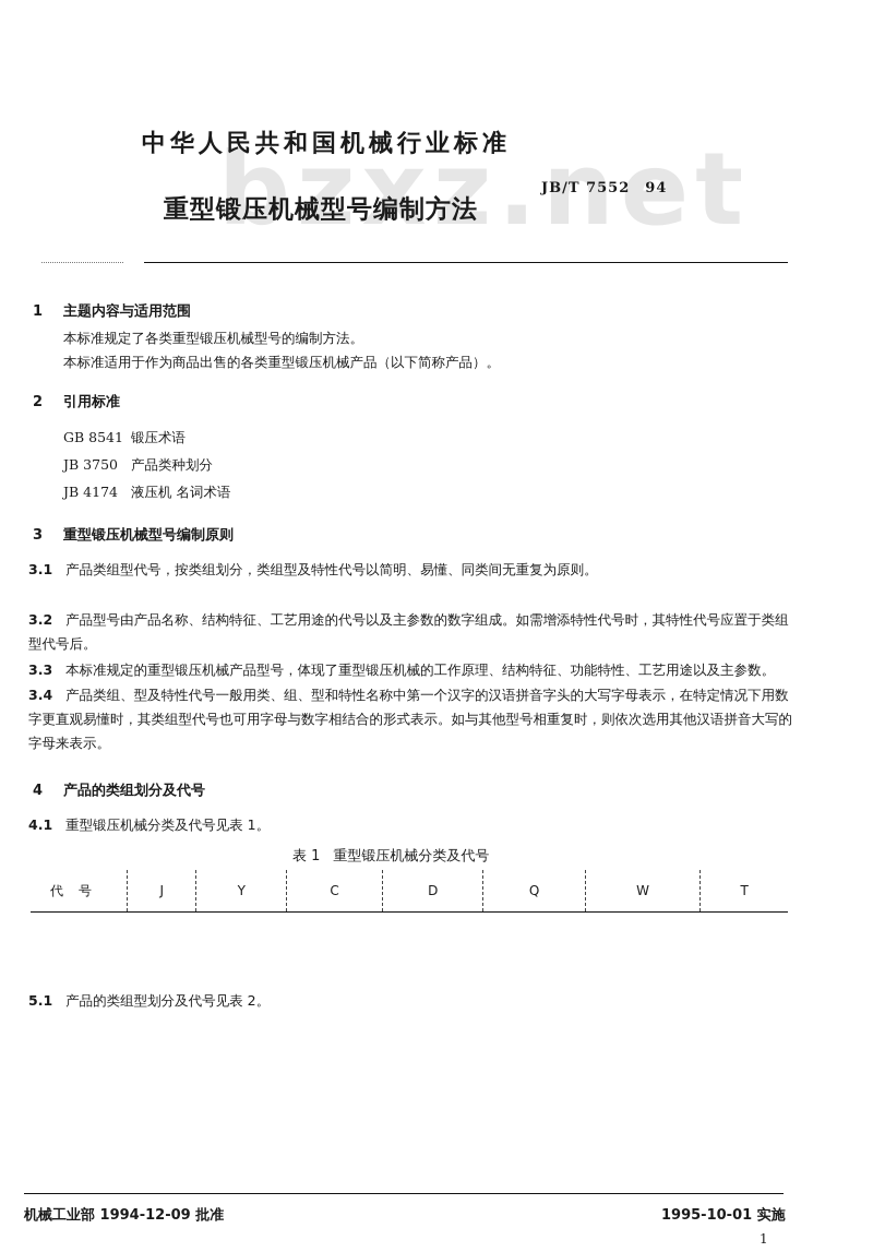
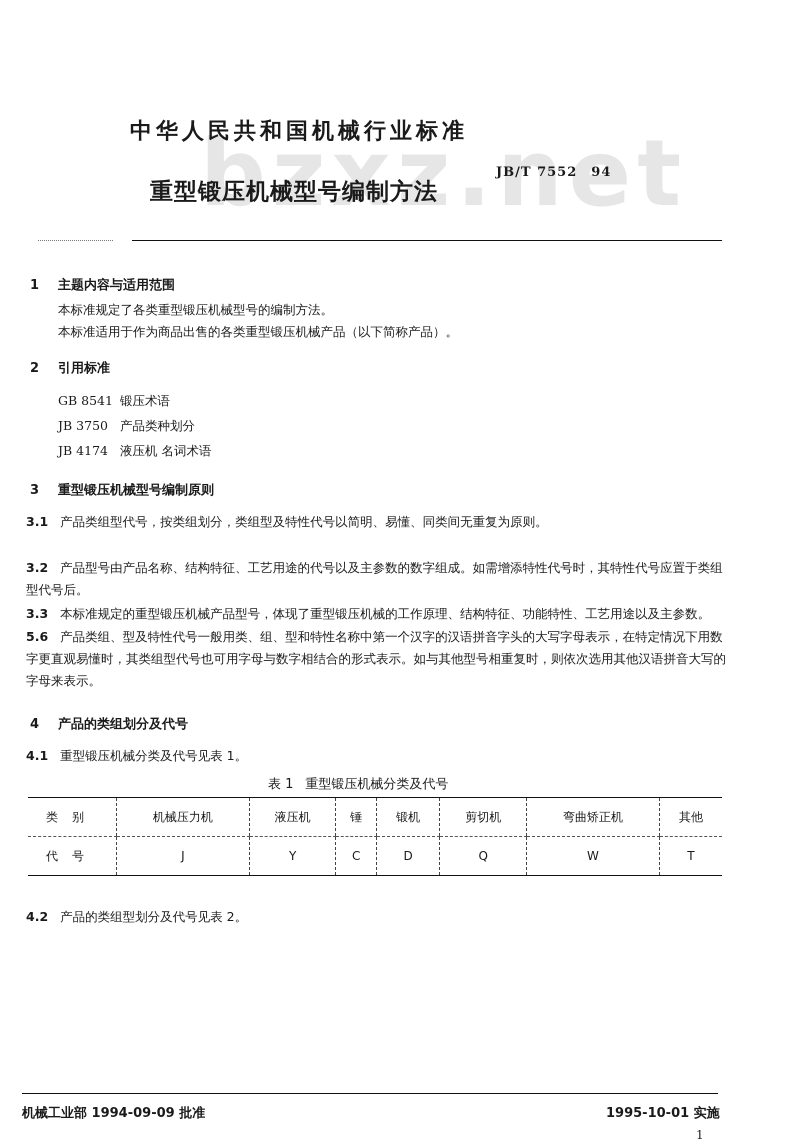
  bzxz.net
  中华人民共和国机械行业标准
  JB/T 7552 94
  重型锻压机械型号编制方法
  1 主题内容与适用范围
  本标准规定了各类重型锻压机械型号的编制方法。
  本标准适用于作为商品出售的各类重型锻压机械产品（以下简称产品）。
  2 引用标准
  GB 8541 锻压术语
  JB 3750 产品类种划分
  JB 4174 液压机 名词术语
  3 重型锻压机械型号编制原则
  3.1 产品类组型代号，按类组划分，类组型及特性代号以简明、易懂、同类间无重复为原则。
  3.2 产品型号由产品名称、结构特征、工艺用途的代号以及主参数的数字组成。如需增添特性代号时，其特性代号应置于类组型代号后。
  3.3 本标准规定的重型锻压机械产品型号，体现了重型锻压机械的工作原理、结构特征、功能特性、工艺用途以及主参数。
- 3.4 产品类组、型及特性代号一般用类、组、型和特性名称中第一个汉字的汉语拼音字头的大写字母表示，在特定情况下用数字更直观易懂时，其类组型代号也可用字母与数字相结合的形式表示。如与其他型号相重复时，则依次选用其他汉语拼音大写的字母来表示。
+ 5.6 产品类组、型及特性代号一般用类、组、型和特性名称中第一个汉字的汉语拼音字头的大写字母表示，在特定情况下用数字更直观易懂时，其类组型代号也可用字母与数字相结合的形式表示。如与其他型号相重复时，则依次选用其他汉语拼音大写的字母来表示。
  4 产品的类组划分及代号
  4.1 重型锻压机械分类及代号见表 1。
  表 1 重型锻压机械分类及代号
+ 类别	机械压力机	液压机	锤	锻机	剪切机	弯曲矫正机	其他
  代号	J	Y	C	D	Q	W	T
- 5.1 产品的类组型划分及代号见表 2。
+ 4.2 产品的类组型划分及代号见表 2。
- 机械工业部 1994-12-09 批准
+ 机械工业部 1994-09-09 批准
  1995-10-01 实施
  1
